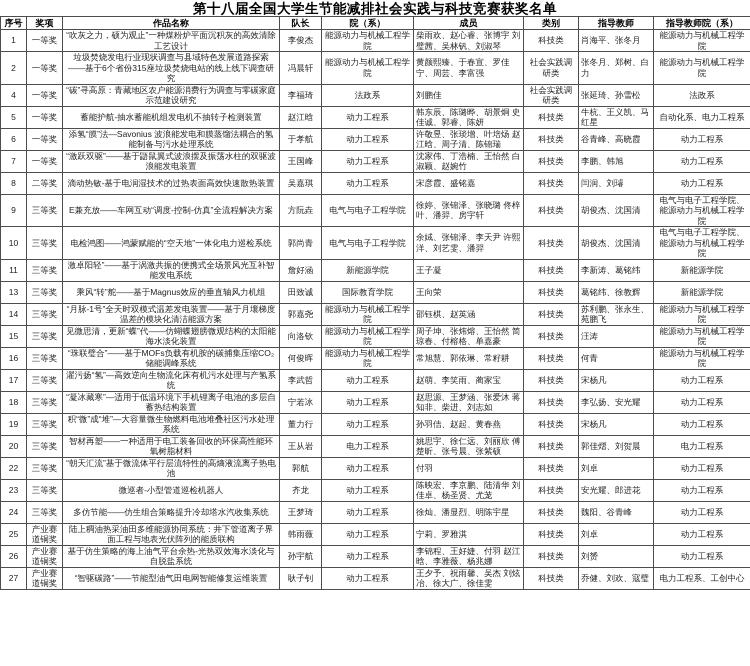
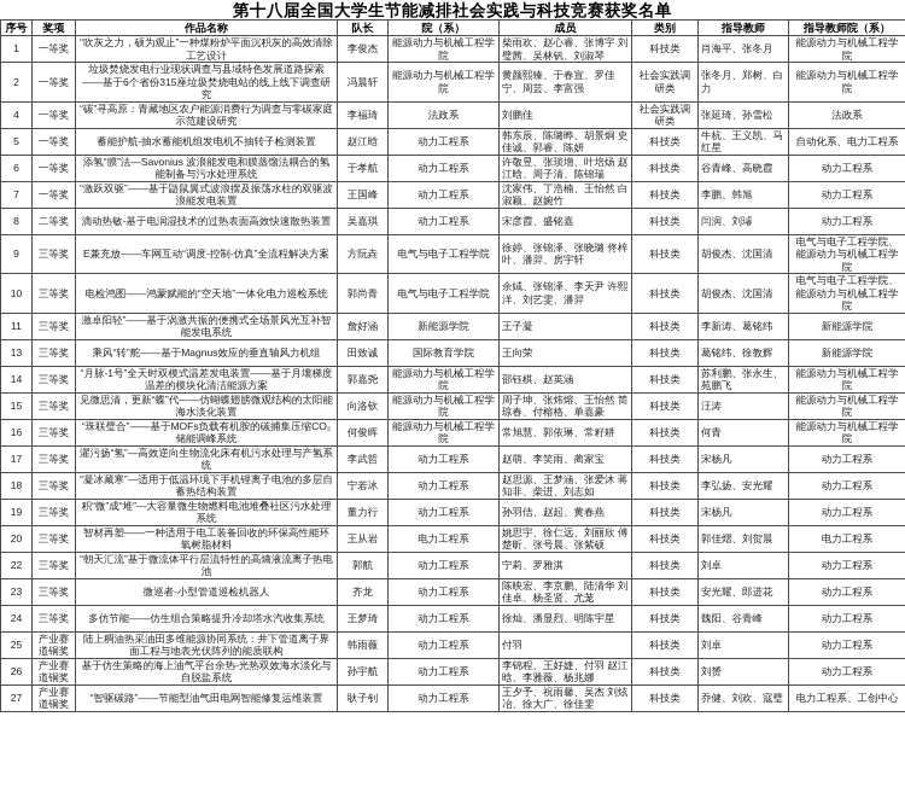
  第十八届全国大学生节能减排社会实践与科技竞赛获奖名单
  序号	奖项	作品名称	队长	院（系）	成员	类别	指导教师	指导教师院（系）
  1	一等奖	“吹灰之力，硕为观止”一种煤粉炉平面沉积灰的高效清除工艺设计	李俊杰	能源动力与机械工程学院	柴雨欢、赵心睿、张博宇 刘璧茜、吴林钒、刘淑琴	科技类	肖海平、张冬月	能源动力与机械工程学院
  2	一等奖	垃圾焚烧发电行业现状调查与县域特色发展道路探索——基于6个省份315座垃圾焚烧电站的线上线下调查研究	冯晨轩	能源动力与机械工程学院	黄颜熙臻、于春宣、罗佳宁、周芸、李富强	社会实践调研类	张冬月、郑树、白力	能源动力与机械工程学院
  4	一等奖	“碳”寻高原：青藏地区农户能源消费行为调查与零碳家庭示范建设研究	李福琦	法政系	刘鹏佳	社会实践调研类	张延琦、孙雪松	法政系
  5	一等奖	蓄能护航-抽水蓄能机组发电机不抽转子检测装置	赵江晗	动力工程系	韩东辰、陈璐晔、胡景炯 史佳诚、郭睿、陈妍	科技类	牛杭、王义凯、马红星	自动化系、电力工程系
  6	一等奖	添氢“膜”法—Savonius 波浪能发电和膜蒸馏法耦合的氢能制备与污水处理系统	于孝航	动力工程系	许敬昱、张琰增、叶培炀 赵江晗、周子清、陈锦瑞	科技类	谷青峰、高晓霞	动力工程系
  7	一等奖	“激跃双驱”——基于鼯鼠翼式波浪摆及振荡水柱的双驱波浪能发电装置	王国峰	动力工程系	沈家伟、丁浩楠、王怡然 白淑颖、赵婉竹	科技类	李鹏、韩旭	动力工程系
  8	二等奖	滴动热敏-基于电润湿技术的过热表面高效快速散热装置	吴嘉琪	动力工程系	宋彦霞、盛铭嘉	科技类	闫润、刘璿	动力工程系
  9	三等奖	E兼充放——车网互动“调度-控制-仿真”全流程解决方案	方阮垚	电气与电子工程学院	徐婷、张锦泽、张晓璐 佟梓叶、潘羿、房宇轩	科技类	胡俊杰、沈国清	电气与电子工程学院、能源动力与机械工程学院
  10	三等奖	电检鸿图——鸿蒙赋能的“空天地”一体化电力巡检系统	郭尚青	电气与电子工程学院	余娀、张锦泽、李天尹 许熙洋、刘艺雯、潘羿	科技类	胡俊杰、沈国清	电气与电子工程学院、能源动力与机械工程学院
  11	三等奖	激卓阳轻”——基于涡激共振的便携式全场景风光互补智能发电系统	詹好涵	新能源学院	王子凝	科技类	李新涛、葛铭纬	新能源学院
  13	三等奖	乘风“转”舵——基于Magnus效应的垂直轴风力机组	田致诚	国际教育学院	王向荣	科技类	葛铭纬、徐教辉	新能源学院
  14	三等奖	“月脉-1号”全天时双模式温差发电装置——基于月壤梯度温差的模块化清洁能源方案	郭嘉尧	能源动力与机械工程学院	邵钰棋、赵英涵	科技类	苏利鹏、张永生、苑鹏飞	能源动力与机械工程学院
  15	三等奖	见微思清，更新“蝶”代——仿蝴蝶翅膀微观结构的太阳能海水淡化装置	向洛钦	能源动力与机械工程学院	周子坤、张炜熔、王怡然 简琼春、付榕格、单嘉豪	科技类	汪涛	能源动力与机械工程学院
  16	三等奖	“珠联璧合”——基于MOFs负载有机胺的碳捕集压缩CO₂储能调峰系统	何俊晖	能源动力与机械工程学院	常旭慧、郭依琳、常籽耕	科技类	何青	能源动力与机械工程学院
  17	三等奖	濯污扬“氢”—高效逆向生物流化床有机污水处理与产氢系统	李武哲	动力工程系	赵萌、李笑雨、蔺家宝	科技类	宋杨凡	动力工程系
  18	三等奖	“凝冰藏寒”—适用于低温环境下手机锂离子电池的多层自蓄热结构装置	宁若冰	动力工程系	赵思源、王梦涵、张爱沐 蒋知非、柴进、刘志如	科技类	李弘扬、安光耀	动力工程系
  19	三等奖	积“微”成“堆”—大容量微生物燃料电池堆叠社区污水处理系统	董力行	动力工程系	孙羽佶、赵起、黄春燕	科技类	宋杨凡	动力工程系
  20	三等奖	智材再塑——一种适用于电工装备回收的环保高性能环氧树脂材料	王从岩	电力工程系	姚思宇、徐仁远、刘丽欣 傅楚昕、张号晨、张紫硕	科技类	郭佳熠、刘贺晨	电力工程系
- 22	三等奖	“朝天汇流”基于微流体平行层流特性的高熵液流离子热电池	郭航	动力工程系	付羽	科技类	刘卓	动力工程系
+ 22	三等奖	“朝天汇流”基于微流体平行层流特性的高熵液流离子热电池	郭航	动力工程系	宁莉、罗雅淇	科技类	刘卓	动力工程系
  23	三等奖	微巡者-小型管道巡检机器人	齐龙	动力工程系	陈映宏、李京鹏、陆清华 刘佳卓、杨圣贤、尤茏	科技类	安光耀、郎进花	动力工程系
  24	三等奖	多仿节能——仿生组合策略提升冷却塔水汽收集系统	王梦琦	动力工程系	徐灿、潘显烈、明陈宇星	科技类	魏阳、谷青峰	动力工程系
- 25	产业赛道铜奖	陆上稠油热采油田多维能源协同系统：井下管道离子界面工程与地表光伏阵列的能质联构	韩雨薇	动力工程系	宁莉、罗雅淇	科技类	刘卓	动力工程系
+ 25	产业赛道铜奖	陆上稠油热采油田多维能源协同系统：井下管道离子界面工程与地表光伏阵列的能质联构	韩雨薇	动力工程系	付羽	科技类	刘卓	动力工程系
  26	产业赛道铜奖	基于仿生策略的海上油气平台余热-光热双效海水淡化与自脱盐系统	孙宇航	动力工程系	李锦程、王好婕、付羽 赵江晗、李雅薇、杨兆娜	科技类	刘赟	动力工程系
  27	产业赛道铜奖	“智驱碳路”——节能型油气田电网智能修复运维装置	耿子钊	动力工程系	王夕予、祝雨馨、吴杰 刘炫冶、徐大广、徐佳雯	科技类	乔健、刘欢、寇璧	电力工程系、工创中心
